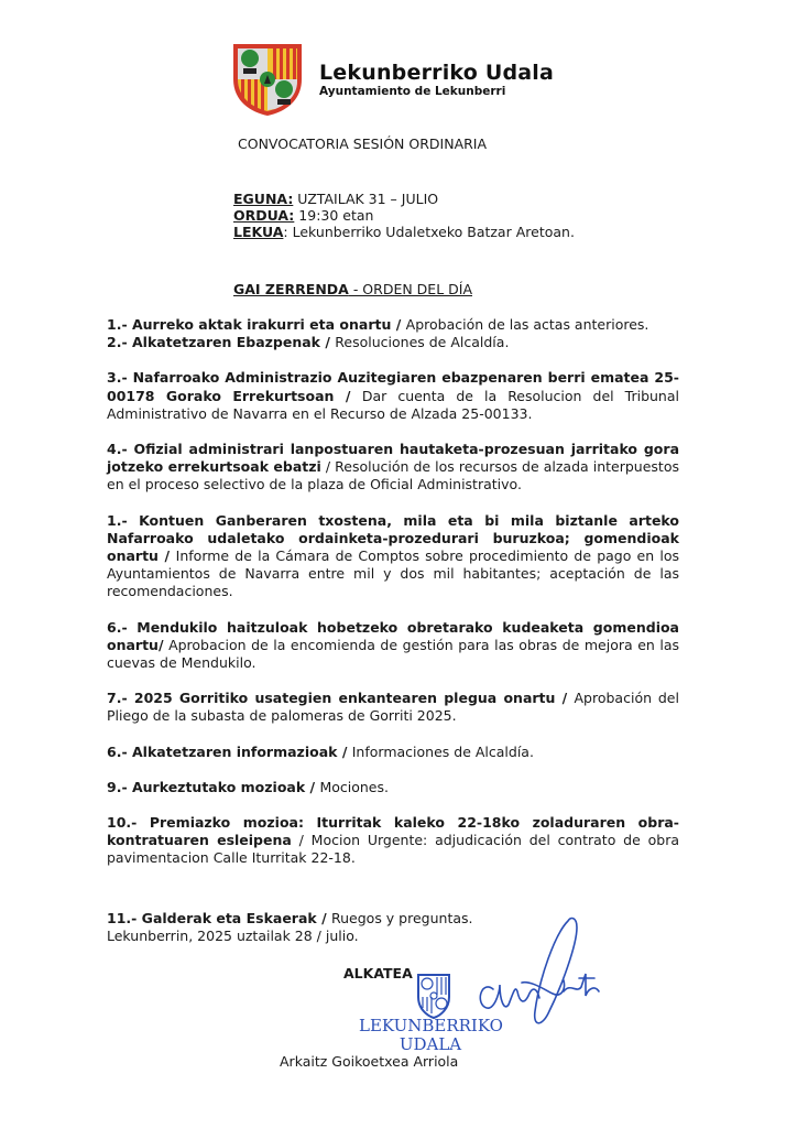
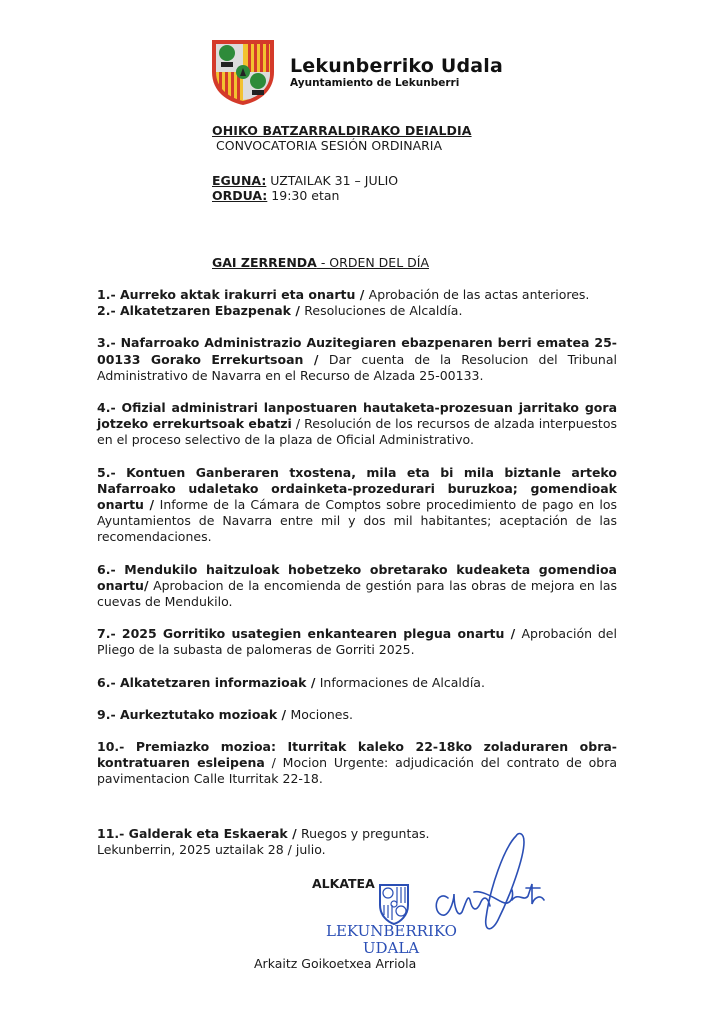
  Lekunberriko Udala
  Ayuntamiento de Lekunberri
+ OHIKO BATZARRALDIRAKO DEIALDIA
  CONVOCATORIA SESIÓN ORDINARIA
  EGUNA: UZTAILAK 31 – JULIO
  ORDUA: 19:30 etan
- LEKUA: Lekunberriko Udaletxeko Batzar Aretoan.
  GAI ZERRENDA - ORDEN DEL DÍA
  1.- Aurreko aktak irakurri eta onartu / Aprobación de las actas anteriores.
  2.- Alkatetzaren Ebazpenak / Resoluciones de Alcaldía.
- 3.- Nafarroako Administrazio Auzitegiaren ebazpenaren berri ematea 25-00178 Gorako Errekurtsoan / Dar cuenta de la Resolucion del Tribunal Administrativo de Navarra en el Recurso de Alzada 25-00133.
+ 3.- Nafarroako Administrazio Auzitegiaren ebazpenaren berri ematea 25-00133 Gorako Errekurtsoan / Dar cuenta de la Resolucion del Tribunal Administrativo de Navarra en el Recurso de Alzada 25-00133.
  4.- Ofizial administrari lanpostuaren hautaketa-prozesuan jarritako gora jotzeko errekurtsoak ebatzi / Resolución de los recursos de alzada interpuestos en el proceso selectivo de la plaza de Oficial Administrativo.
- 1.- Kontuen Ganberaren txostena, mila eta bi mila biztanle arteko Nafarroako udaletako ordainketa-prozedurari buruzkoa; gomendioak onartu / Informe de la Cámara de Comptos sobre procedimiento de pago en los Ayuntamientos de Navarra entre mil y dos mil habitantes; aceptación de las recomendaciones.
+ 5.- Kontuen Ganberaren txostena, mila eta bi mila biztanle arteko Nafarroako udaletako ordainketa-prozedurari buruzkoa; gomendioak onartu / Informe de la Cámara de Comptos sobre procedimiento de pago en los Ayuntamientos de Navarra entre mil y dos mil habitantes; aceptación de las recomendaciones.
  6.- Mendukilo haitzuloak hobetzeko obretarako kudeaketa gomendioa onartu/ Aprobacion de la encomienda de gestión para las obras de mejora en las cuevas de Mendukilo.
  7.- 2025 Gorritiko usategien enkantearen plegua onartu / Aprobación del Pliego de la subasta de palomeras de Gorriti 2025.
  6.- Alkatetzaren informazioak / Informaciones de Alcaldía.
  9.- Aurkeztutako mozioak / Mociones.
  10.- Premiazko mozioa: Iturritak kaleko 22-18ko zoladuraren obra-kontratuaren esleipena / Mocion Urgente: adjudicación del contrato de obra pavimentacion Calle Iturritak 22-18.
  11.- Galderak eta Eskaerak / Ruegos y preguntas.
  Lekunberrin, 2025 uztailak 28 / julio.
  ALKATEA
  LEKUNBERRIKO
  UDALA
  Arkaitz Goikoetxea Arriola
